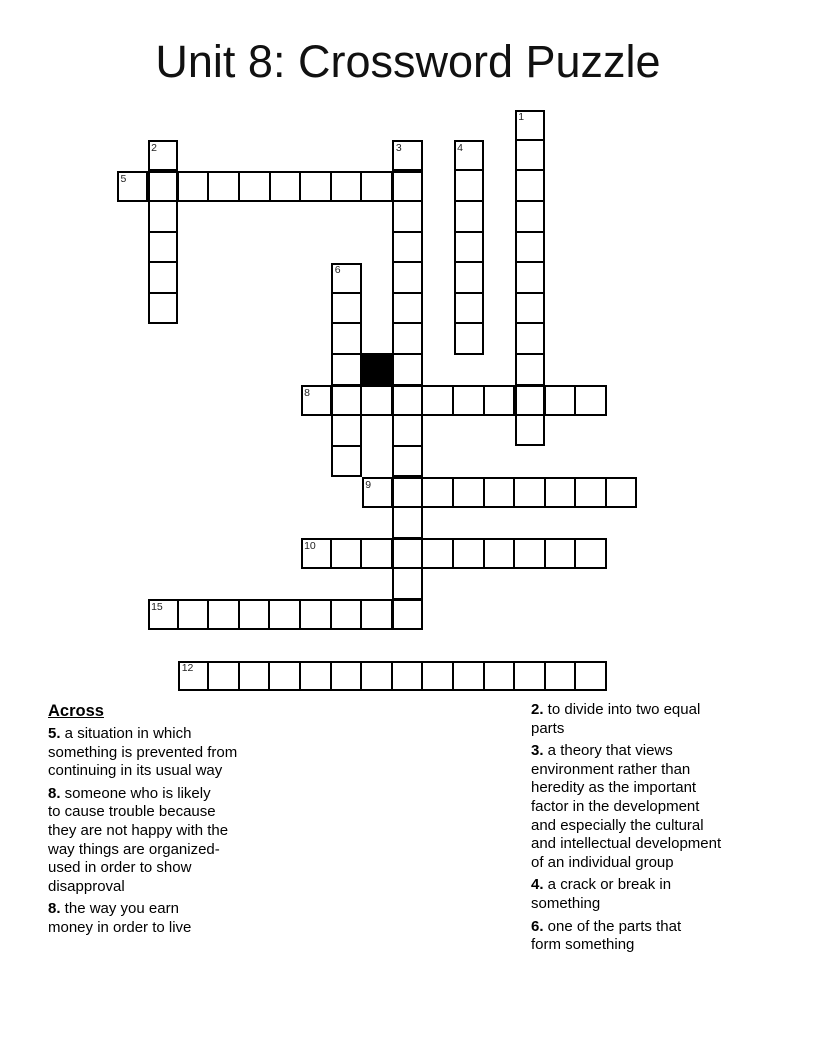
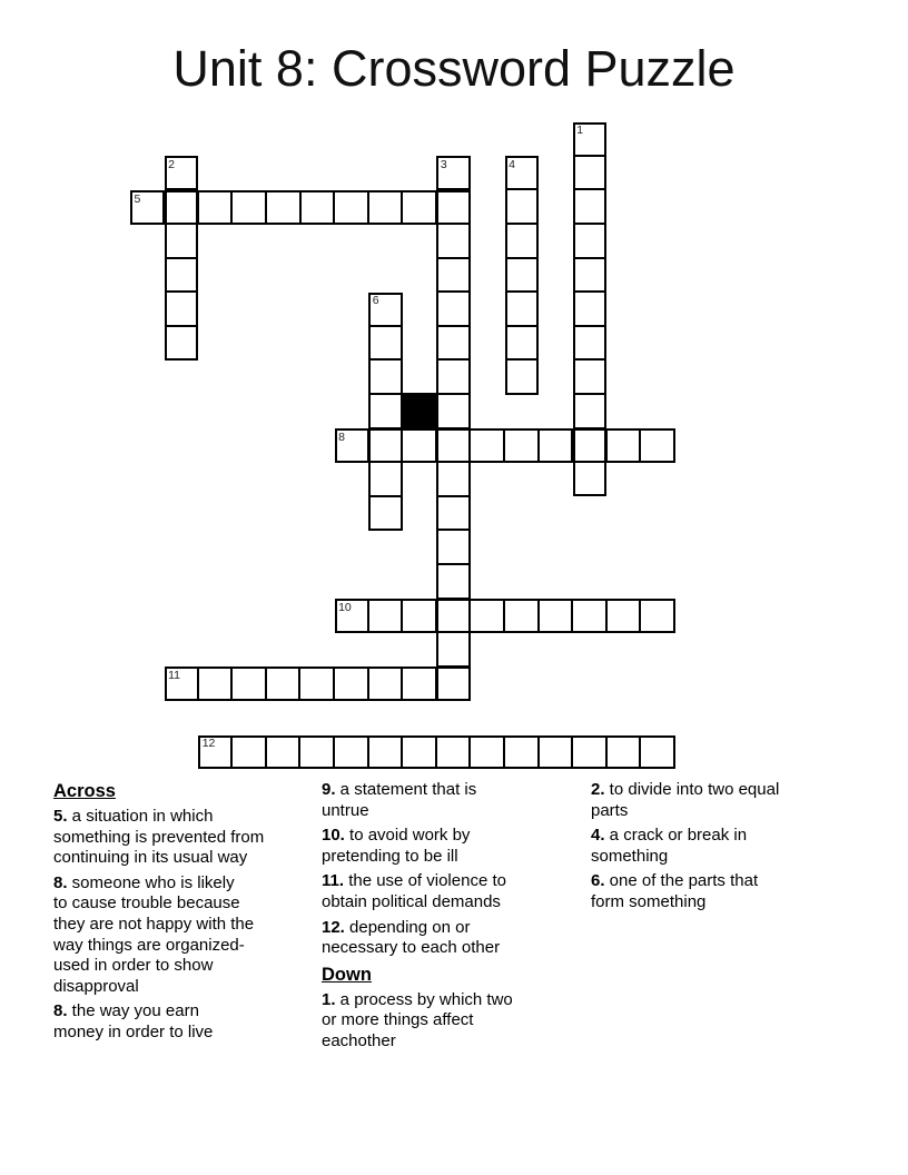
  Unit 8: Crossword Puzzle
  1
  2
  3
  4
  5
  6
  8
- 9
  10
- 15
+ 11
  12
  Across
  5. a situation in which
  something is prevented from
  continuing in its usual way
  8. someone who is likely
  to cause trouble because
  they are not happy with the
  way things are organized-
  used in order to show
  disapproval
  8. the way you earn
  money in order to live
+ 9. a statement that is
+ untrue
+ 10. to avoid work by
+ pretending to be ill
+ 11. the use of violence to
+ obtain political demands
+ 12. depending on or
+ necessary to each other
+ Down
+ 1. a process by which two
+ or more things affect
+ eachother
  2. to divide into two equal
  parts
- 3. a theory that views
- environment rather than
- heredity as the important
- factor in the development
- and especially the cultural
- and intellectual development
- of an individual group
  4. a crack or break in
  something
  6. one of the parts that
  form something
